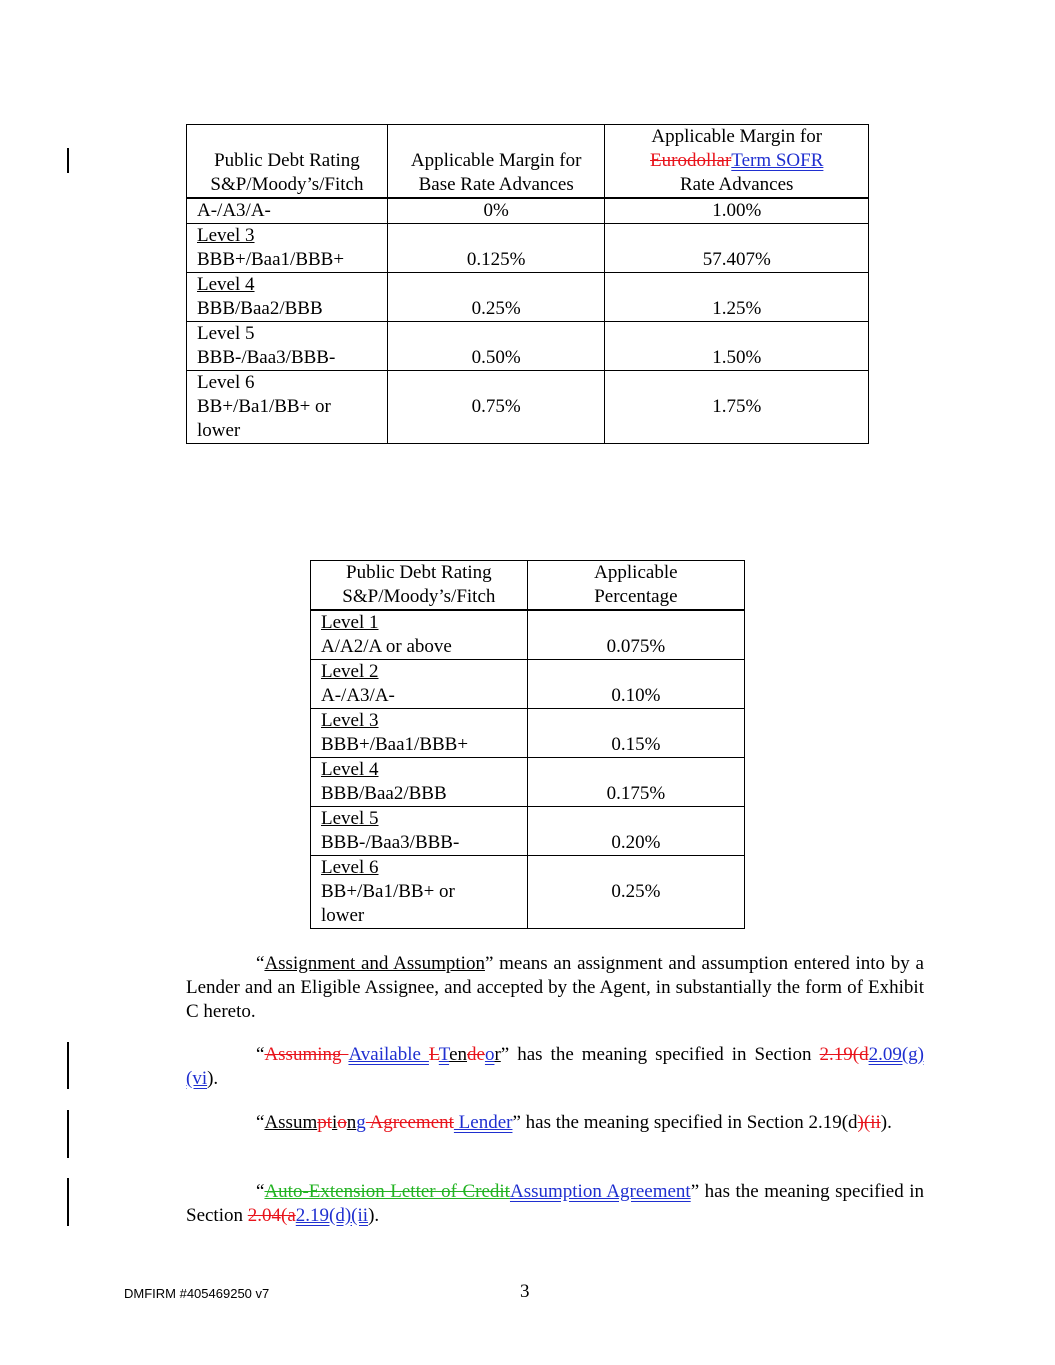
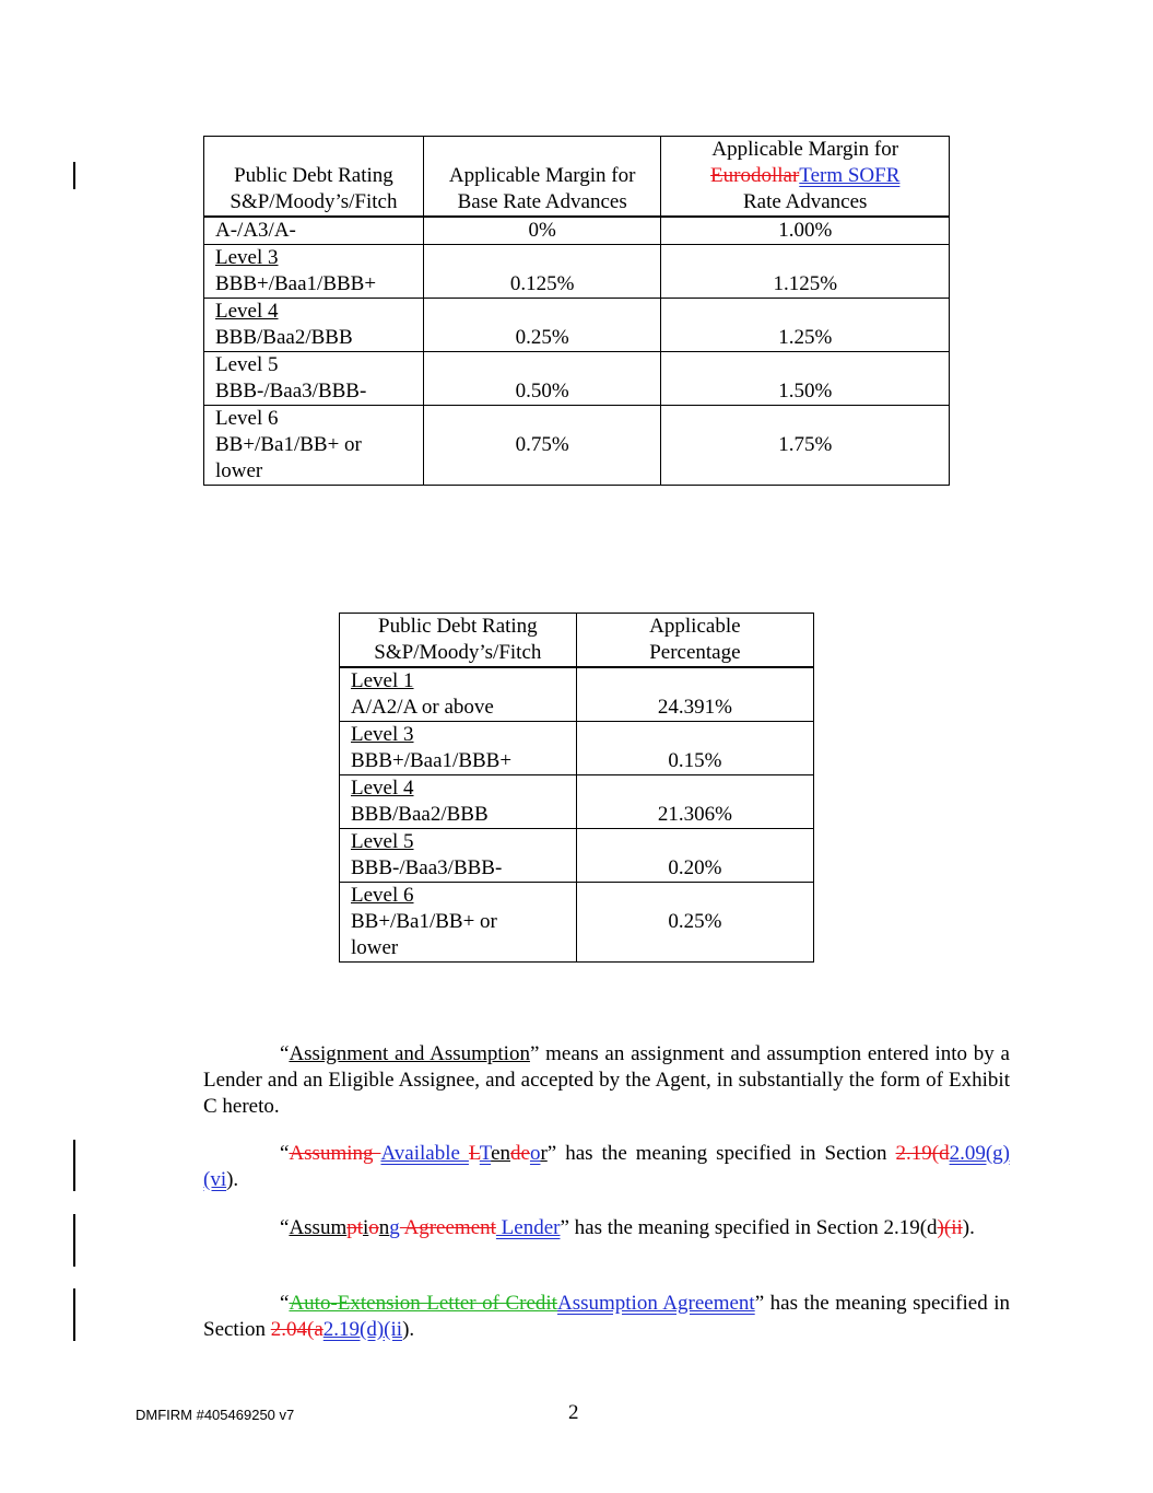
  Public Debt Rating S&P/Moody’s/Fitch	Applicable Margin for Base Rate Advances	Applicable Margin for EurodollarTerm SOFR Rate Advances
  A-/A3/A-	0%	1.00%
- Level 3BBB+/Baa1/BBB+	0.125%	57.407%
+ Level 3BBB+/Baa1/BBB+	0.125%	1.125%
  Level 4BBB/Baa2/BBB	0.25%	1.25%
  Level 5BBB-/Baa3/BBB-	0.50%	1.50%
  Level 6BB+/Ba1/BB+ orlower	0.75%	1.75%
  Public Debt Rating S&P/Moody’s/Fitch	Applicable Percentage
- Level 1A/A2/A or above	0.075%
+ Level 1A/A2/A or above	24.391%
- Level 2A-/A3/A-	0.10%
  Level 3BBB+/Baa1/BBB+	0.15%
- Level 4BBB/Baa2/BBB	0.175%
+ Level 4BBB/Baa2/BBB	21.306%
  Level 5BBB-/Baa3/BBB-	0.20%
  Level 6BB+/Ba1/BB+ orlower	0.25%
  “Assignment and Assumption” means an assignment and assumption entered into by a Lender and an Eligible Assignee, and accepted by the Agent, in substantially the form of Exhibit C hereto.
  “Assuming Available LTendeor” has the meaning specified in Section 2.19(d2.09(g)(vi).
  “Assumptiong Agreement Lender” has the meaning specified in Section 2.19(d)(ii).
  “Auto-Extension Letter of CreditAssumption Agreement” has the meaning specified in Section 2.04(a2.19(d)(ii).
  DMFIRM #405469250 v7
- 3
+ 2
